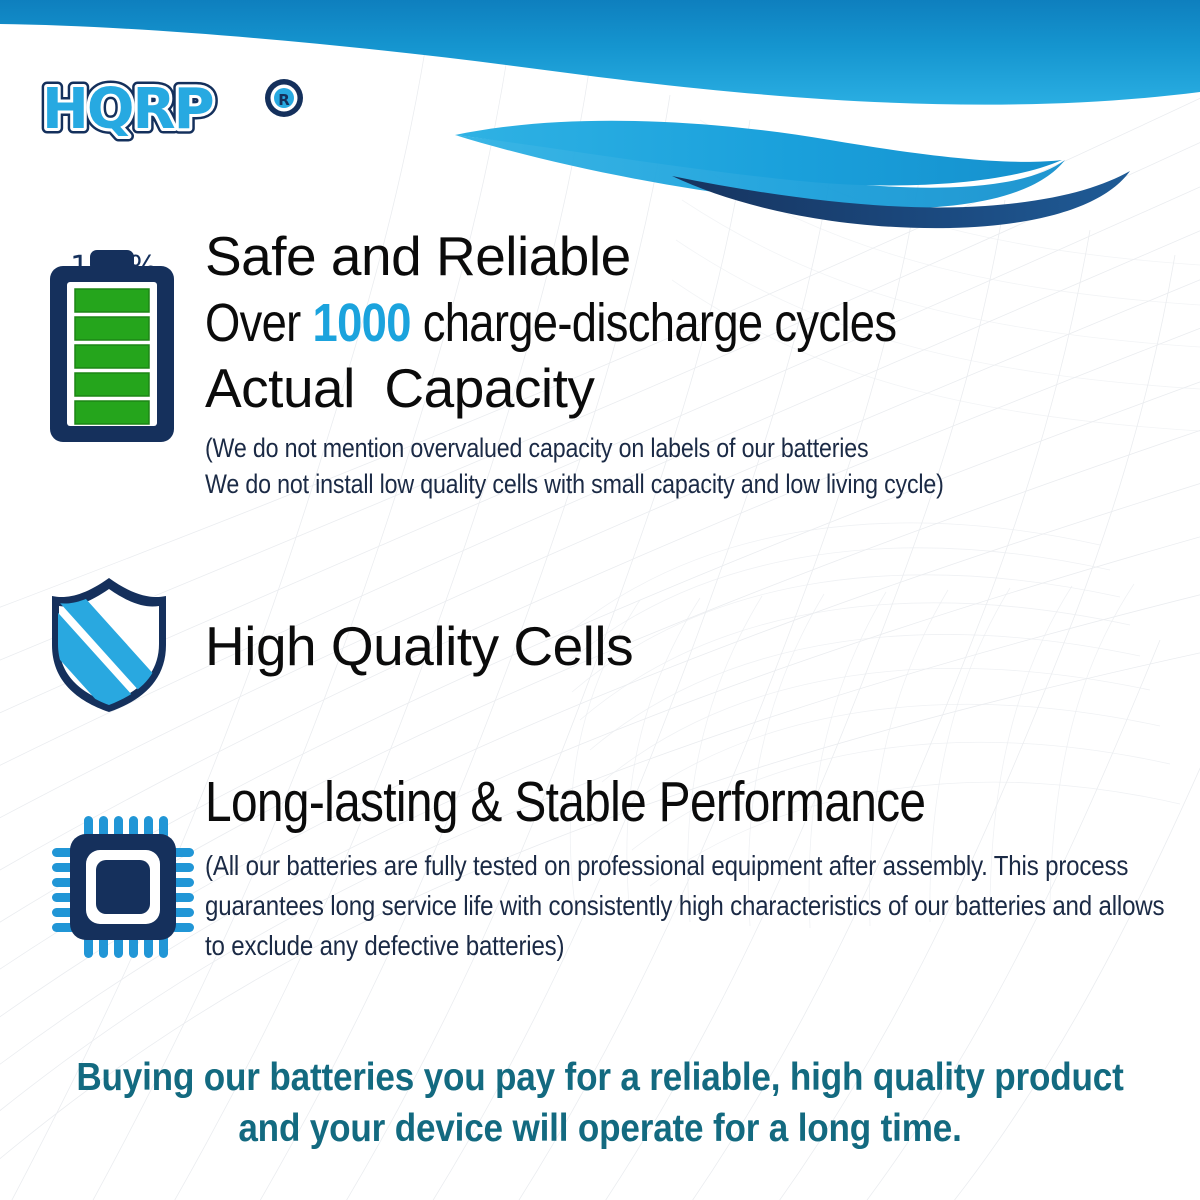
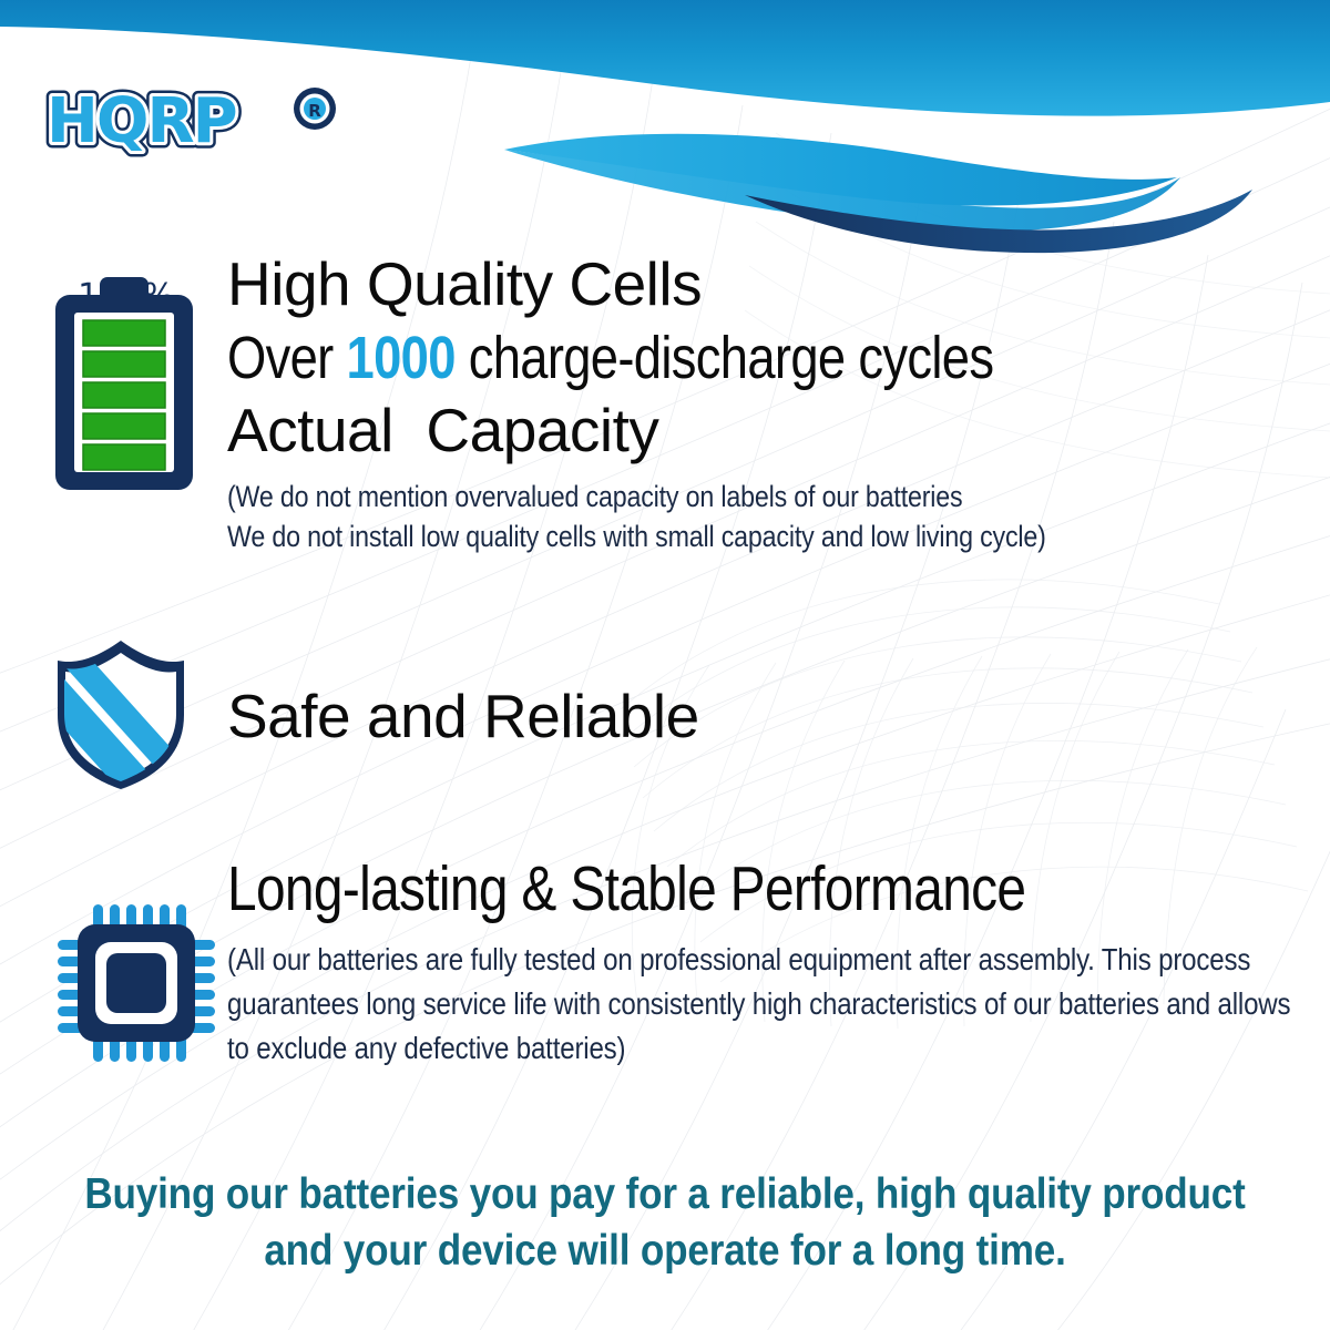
  HQRP
  R
- Safe and Reliable
+ High Quality Cells
  Over 1000 charge-discharge cycles
  Actual Capacity
  (We do not mention overvalued capacity on labels of our batteries
  We do not install low quality cells with small capacity and low living cycle)
- High Quality Cells
+ Safe and Reliable
  Long-lasting & Stable Performance
  (All our batteries are fully tested on professional equipment after assembly. This process guarantees long service life with consistently high characteristics of our batteries and allows to exclude any defective batteries)
  Buying our batteries you pay for a reliable, high quality product
  and your device will operate for a long time.
